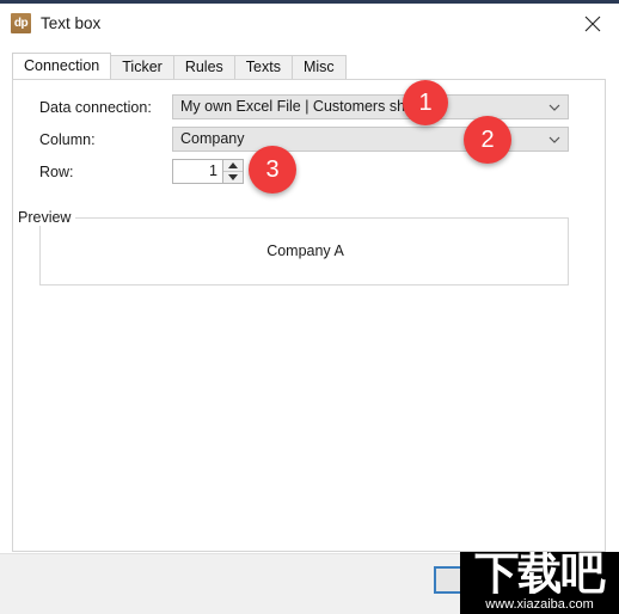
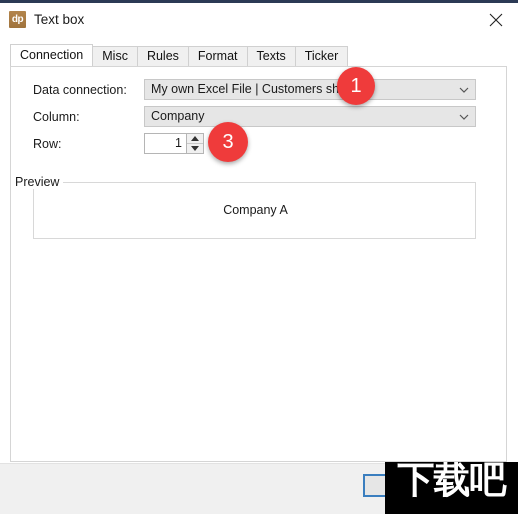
  dp
  Text box
  Connection
- Ticker
+ Misc
  Rules
+ Format
  Texts
- Misc
+ Ticker
  Data connection:
  My own Excel File | Customers sh
  Column:
  Company
  Row:
  1
  Company A
  Preview
  1
- 2
  3
  下载吧
- www.xiazaiba.com
